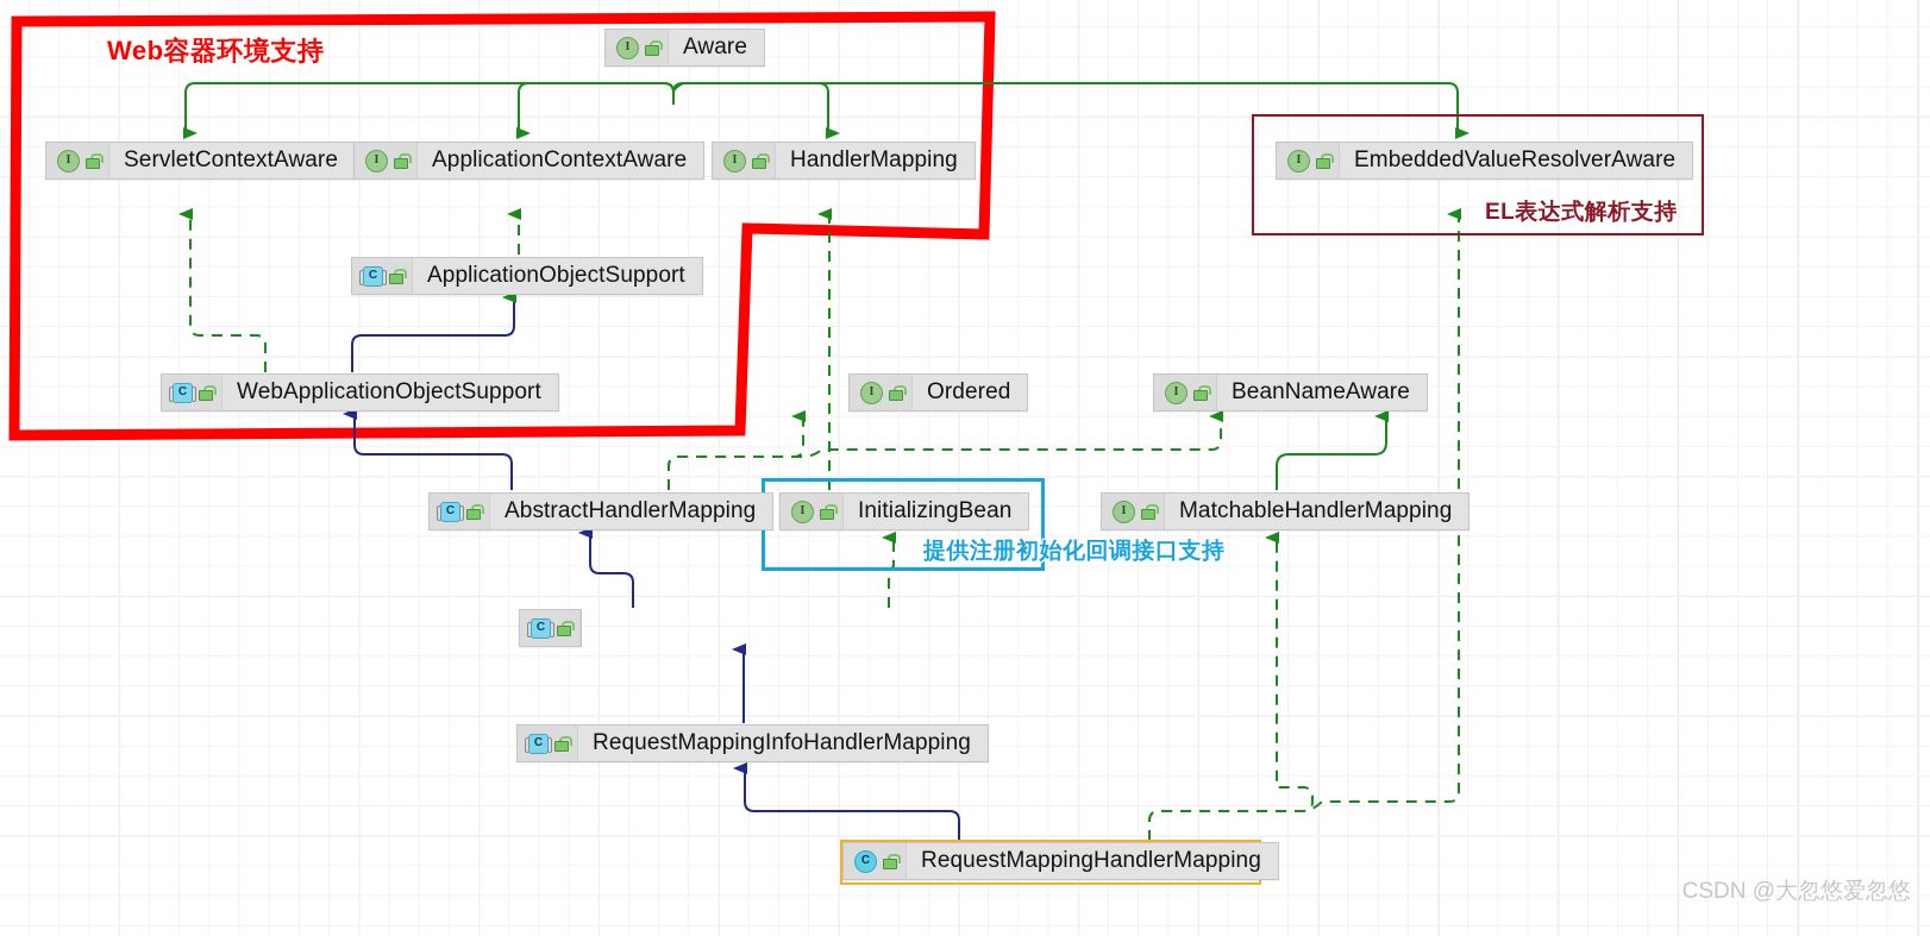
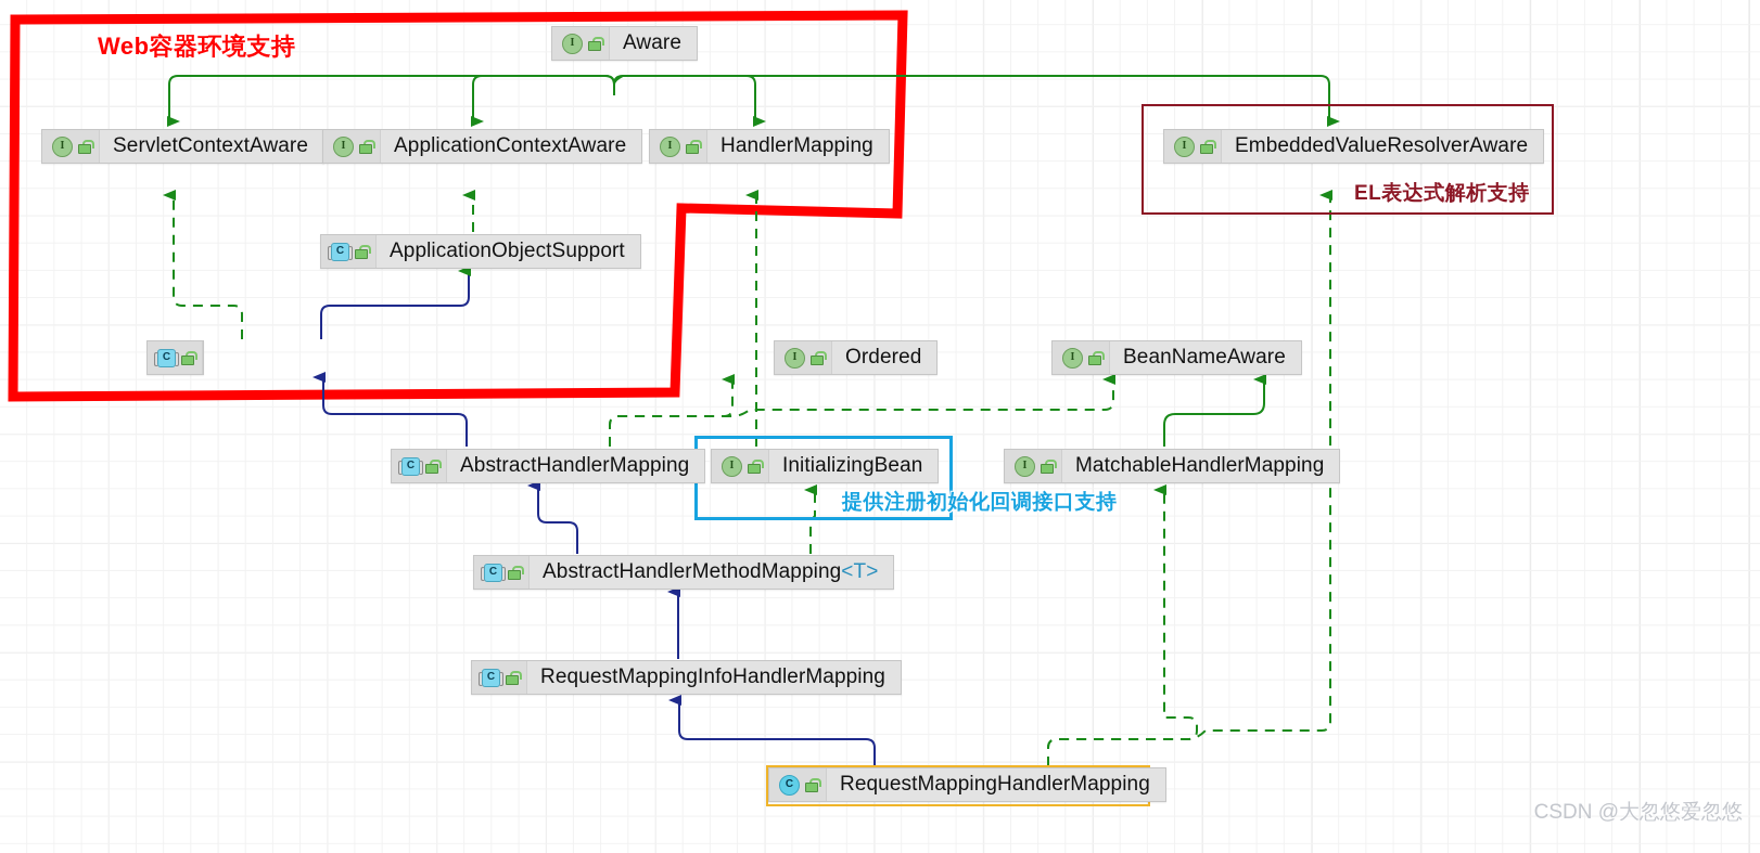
  I
  Aware
  I
  ServletContextAware
  I
  ApplicationContextAware
  I
  HandlerMapping
  I
  EmbeddedValueResolverAware
  C
  ApplicationObjectSupport
  C
- WebApplicationObjectSupport
  I
  Ordered
  I
  BeanNameAware
  C
  AbstractHandlerMapping
  I
  InitializingBean
  I
  MatchableHandlerMapping
  C
+ AbstractHandlerMethodMapping<T>
  C
  RequestMappingInfoHandlerMapping
  C
  RequestMappingHandlerMapping
  Web容器环境支持
  EL表达式解析支持
  提供注册初始化回调接口支持
  CSDN @大忽悠爱忽悠
